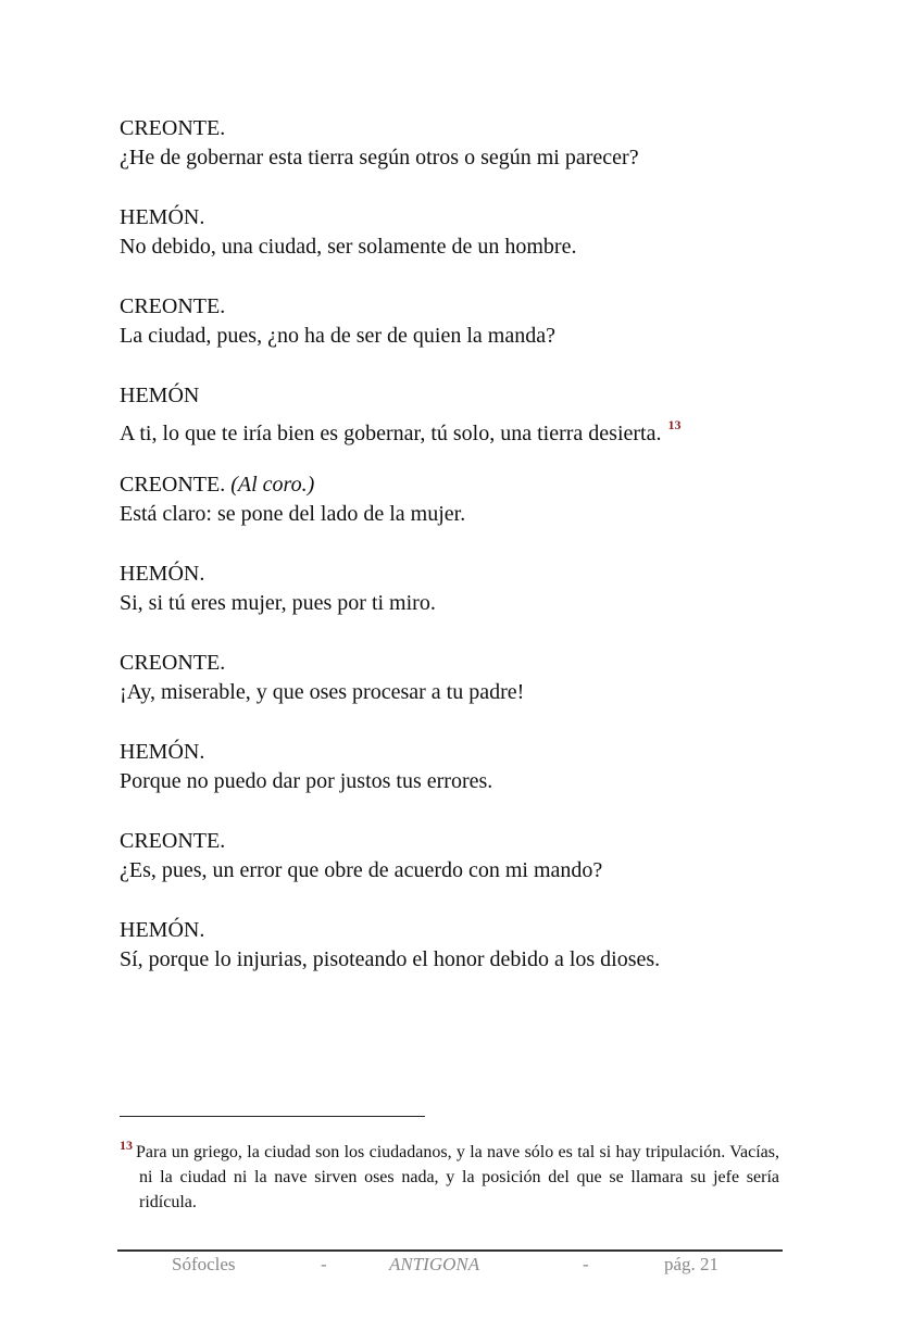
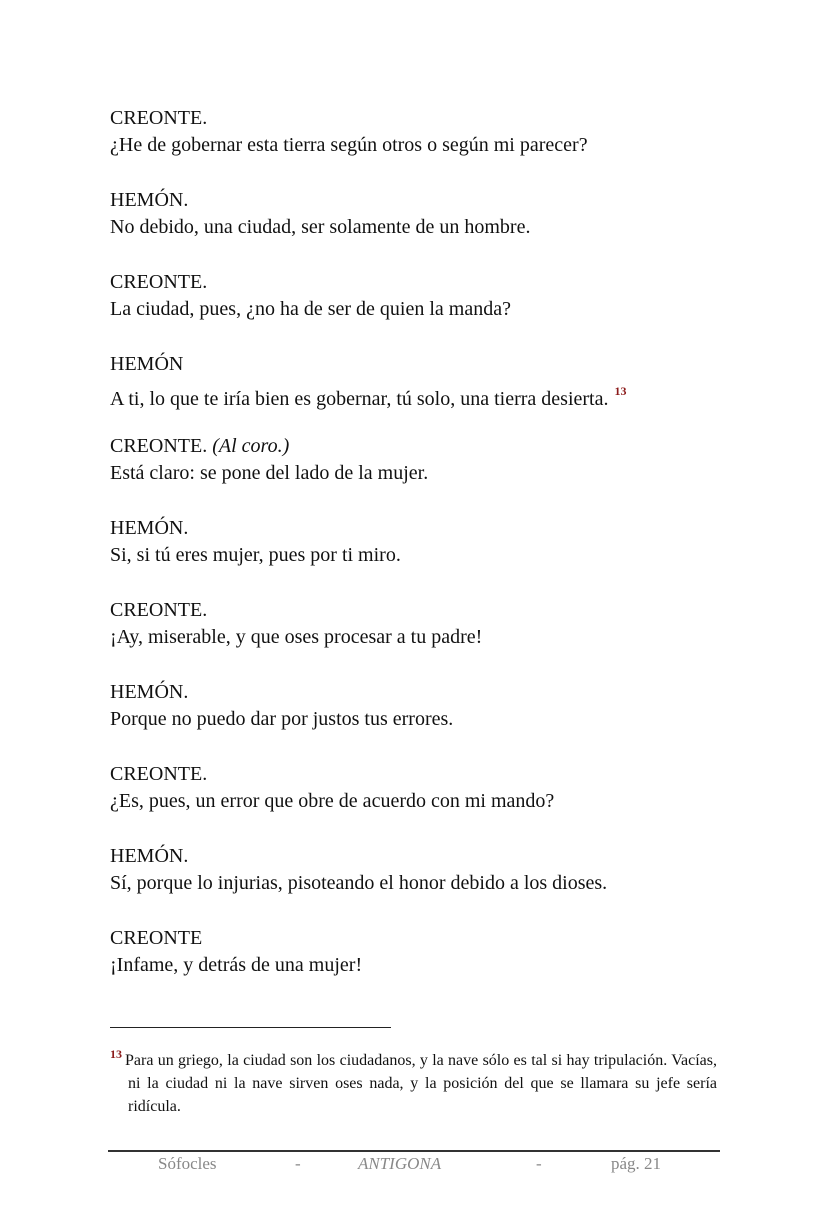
  CREONTE.
  ¿He de gobernar esta tierra según otros o según mi parecer?
  HEMÓN.
  No debido, una ciudad, ser solamente de un hombre.
  CREONTE.
  La ciudad, pues, ¿no ha de ser de quien la manda?
  HEMÓN
  A ti, lo que te iría bien es gobernar, tú solo, una tierra desierta. 13
  CREONTE. (Al coro.)
  Está claro: se pone del lado de la mujer.
  HEMÓN.
  Si, si tú eres mujer, pues por ti miro.
  CREONTE.
  ¡Ay, miserable, y que oses procesar a tu padre!
  HEMÓN.
  Porque no puedo dar por justos tus errores.
  CREONTE.
  ¿Es, pues, un error que obre de acuerdo con mi mando?
  HEMÓN.
  Sí, porque lo injurias, pisoteando el honor debido a los dioses.
+ CREONTE
+ ¡Infame, y detrás de una mujer!
  13 Para un griego, la ciudad son los ciudadanos, y la nave sólo es tal si hay tripulación. Vacías, ni la ciudad ni la nave sirven oses nada, y la posición del que se llamara su jefe sería ridícula.
  Sófocles
  -
  ANTIGONA
  -
  pág. 21
